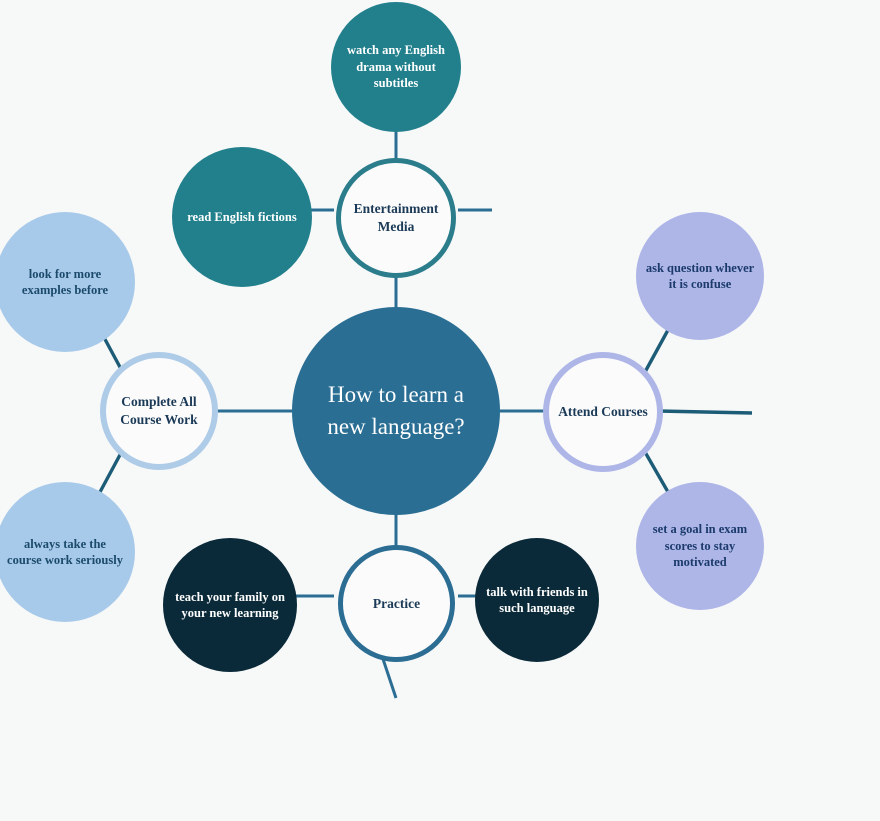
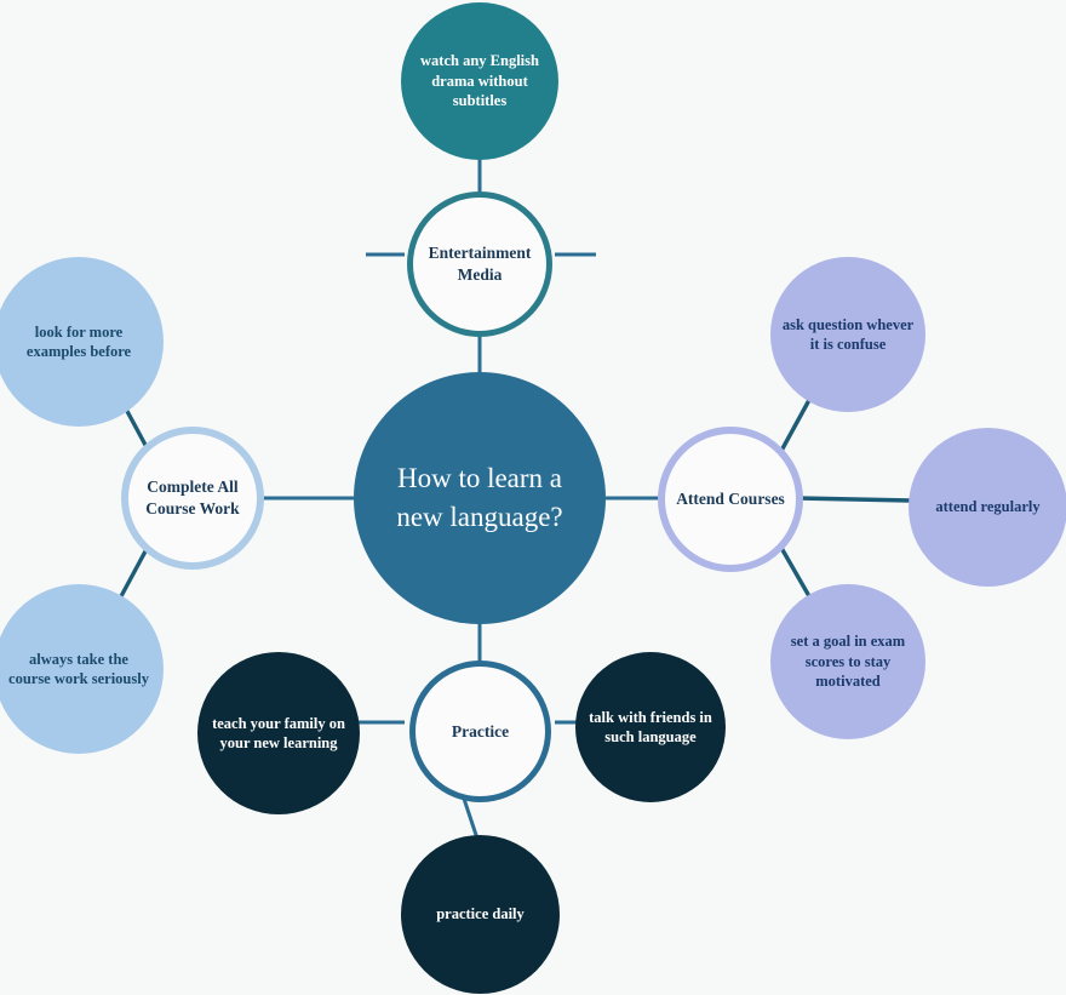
  How to learn a
  new language?
  Entertainment
  Media
  Complete All
  Course Work
  Attend Courses
  Practice
  watch any English
  drama without
  subtitles
- read English fictions
  look for more
  examples before
  always take the
  course work seriously
  ask question whever
  it is confuse
+ attend regularly
  set a goal in exam
  scores to stay
  motivated
  teach your family on
  your new learning
  talk with friends in
  such language
+ practice daily
